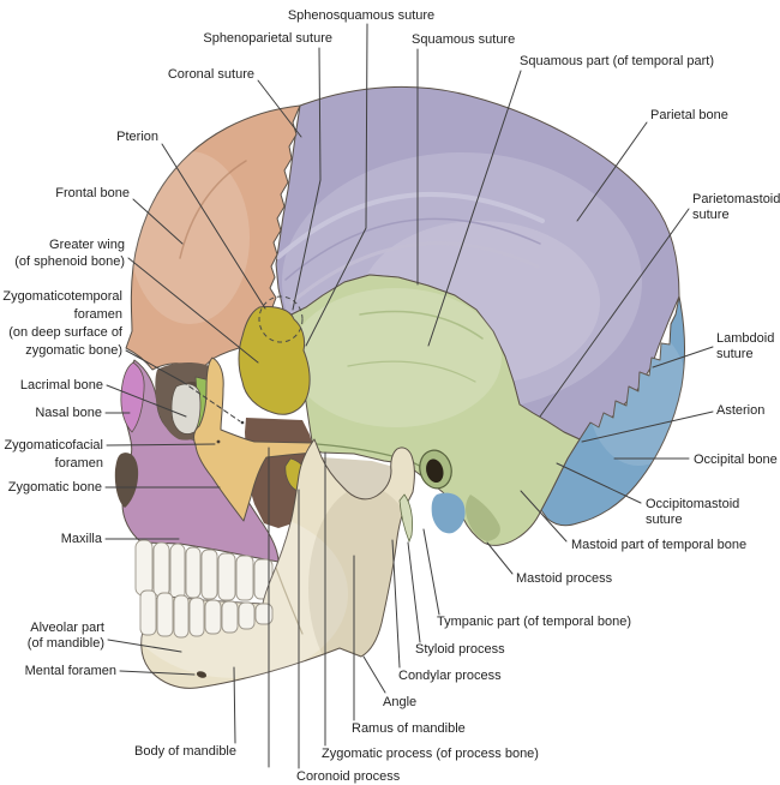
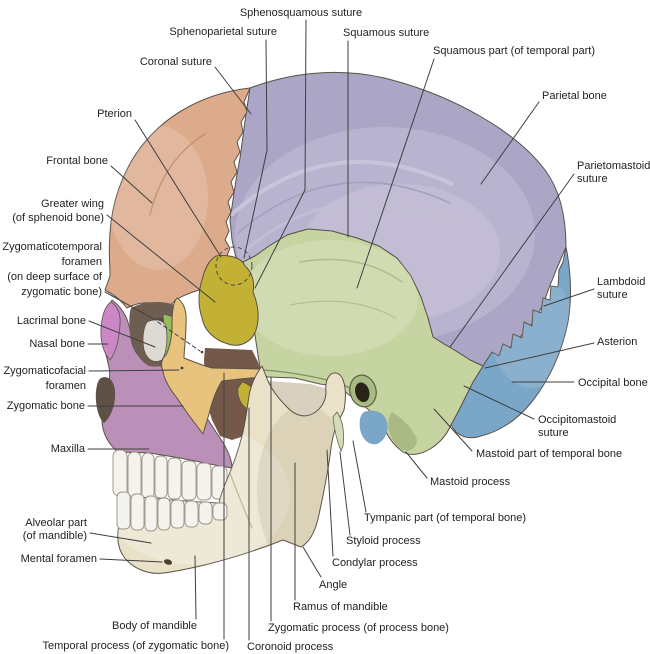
  Sphenosquamous suture
  Sphenoparietal suture
  Squamous suture
  Squamous part (of temporal part)
  Coronal suture
  Parietal bone
  Pterion
  Frontal bone
  Greater wing
  (of sphenoid bone)
  Zygomaticotemporal
  foramen
  (on deep surface of
  zygomatic bone)
  Lacrimal bone
  Nasal bone
  Zygomaticofacial
  foramen
  Zygomatic bone
  Maxilla
  Alveolar part
  (of mandible)
  Mental foramen
  Parietomastoid
  suture
  Lambdoid
  suture
  Asterion
  Occipital bone
  Occipitomastoid
  suture
  Mastoid part of temporal bone
  Mastoid process
  Tympanic part (of temporal bone)
  Styloid process
  Condylar process
  Angle
  Ramus of mandible
  Zygomatic process (of process bone)
  Coronoid process
+ Temporal process (of zygomatic bone)
  Body of mandible
